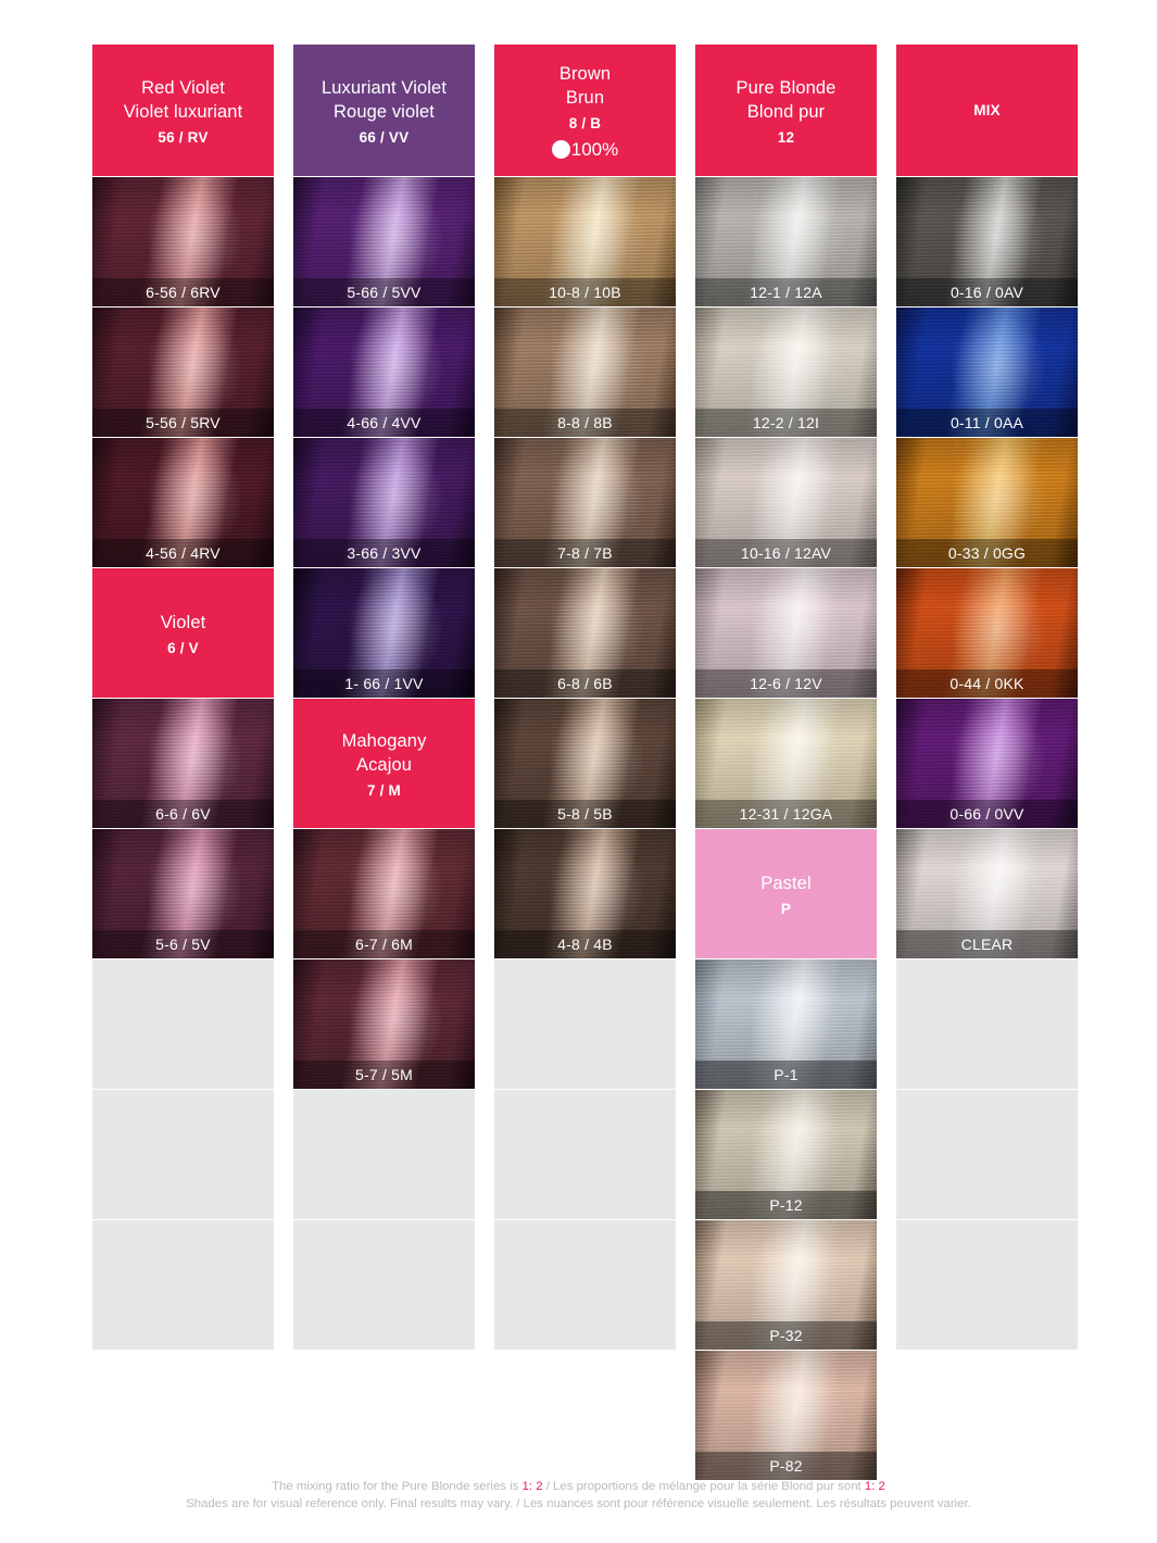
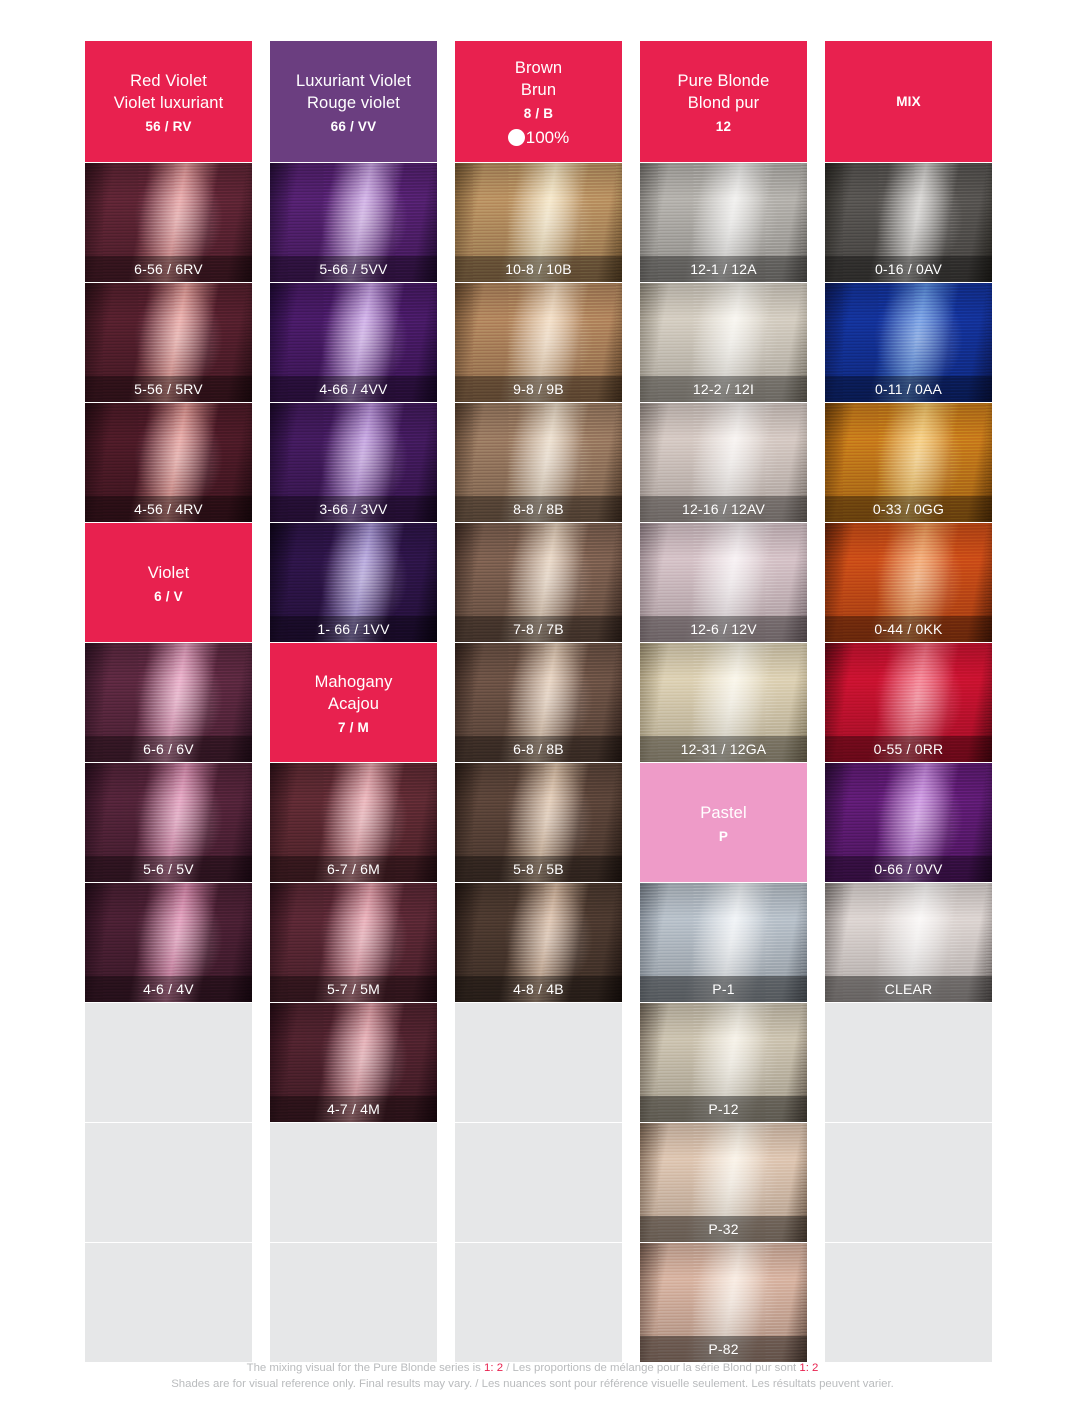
  Red Violet
  Violet luxuriant
  56 / RV
  6-56 / 6RV
  5-56 / 5RV
  4-56 / 4RV
  Violet
  6 / V
  6-6 / 6V
  5-6 / 5V
+ 4-6 / 4V
  Luxuriant Violet
  Rouge violet
  66 / VV
  5-66 / 5VV
  4-66 / 4VV
  3-66 / 3VV
  1- 66 / 1VV
  Mahogany
  Acajou
  7 / M
  6-7 / 6M
  5-7 / 5M
+ 4-7 / 4M
  Brown
  Brun
  8 / B
  100%
  10-8 / 10B
+ 9-8 / 9B
  8-8 / 8B
  7-8 / 7B
- 6-8 / 6B
+ 6-8 / 8B
  5-8 / 5B
  4-8 / 4B
  Pure Blonde
  Blond pur
  12
  12-1 / 12A
  12-2 / 12I
- 10-16 / 12AV
+ 12-16 / 12AV
  12-6 / 12V
  12-31 / 12GA
  Pastel
  P
  P-1
  P-12
  P-32
  P-82
  MIX
  0-16 / 0AV
  0-11 / 0AA
  0-33 / 0GG
  0-44 / 0KK
+ 0-55 / 0RR
  0-66 / 0VV
  CLEAR
- The mixing ratio for the Pure Blonde series is 1: 2 / Les proportions de mélange pour la série Blond pur sont 1: 2
+ The mixing visual for the Pure Blonde series is 1: 2 / Les proportions de mélange pour la série Blond pur sont 1: 2
  Shades are for visual reference only. Final results may vary. / Les nuances sont pour référence visuelle seulement. Les résultats peuvent varier.
